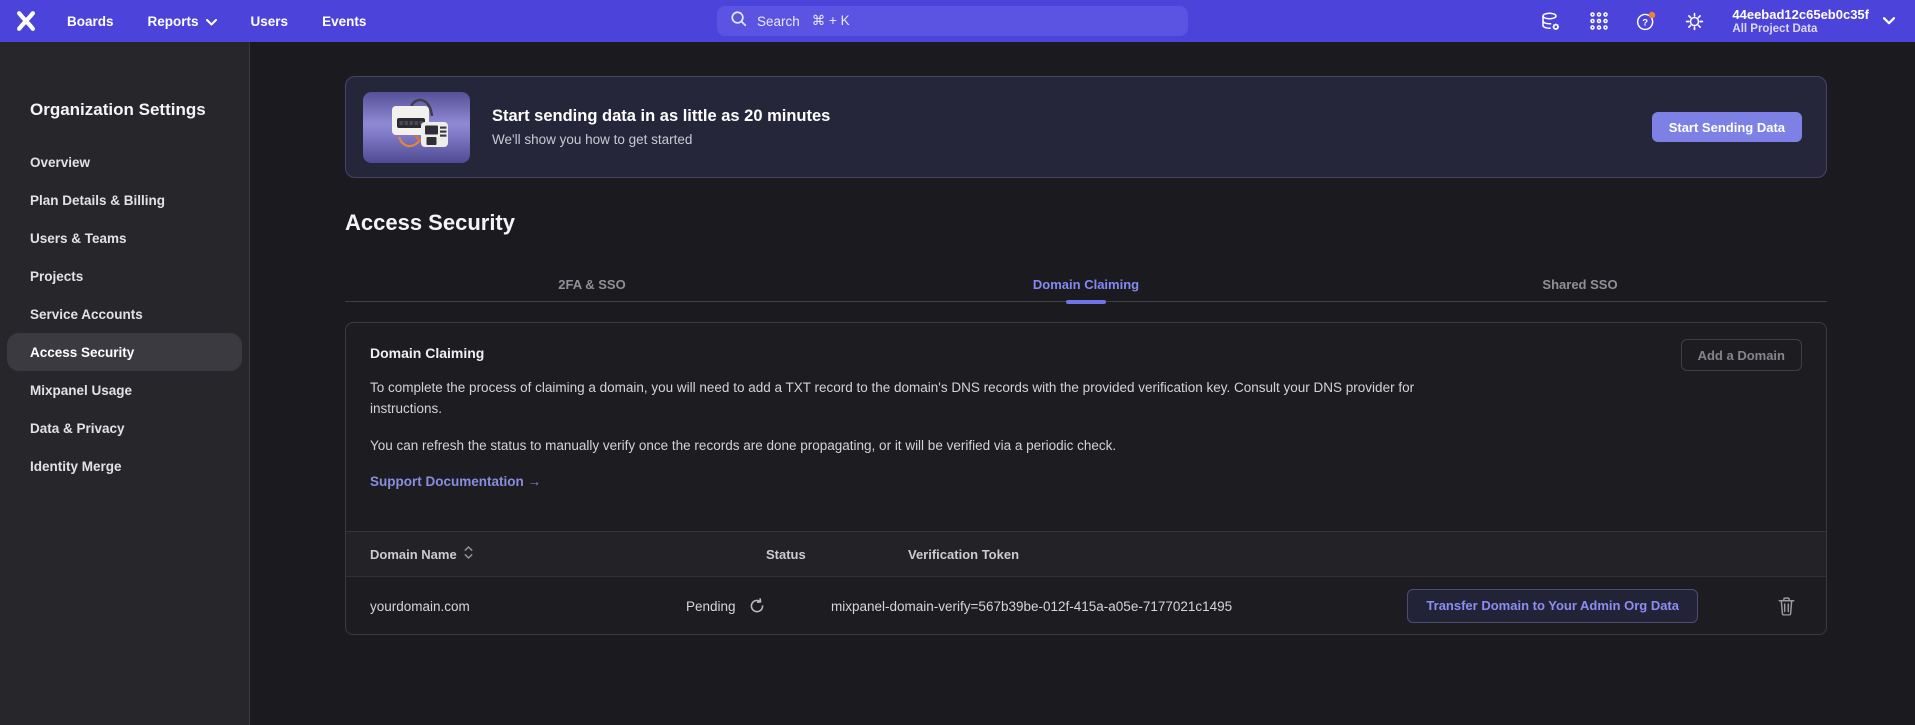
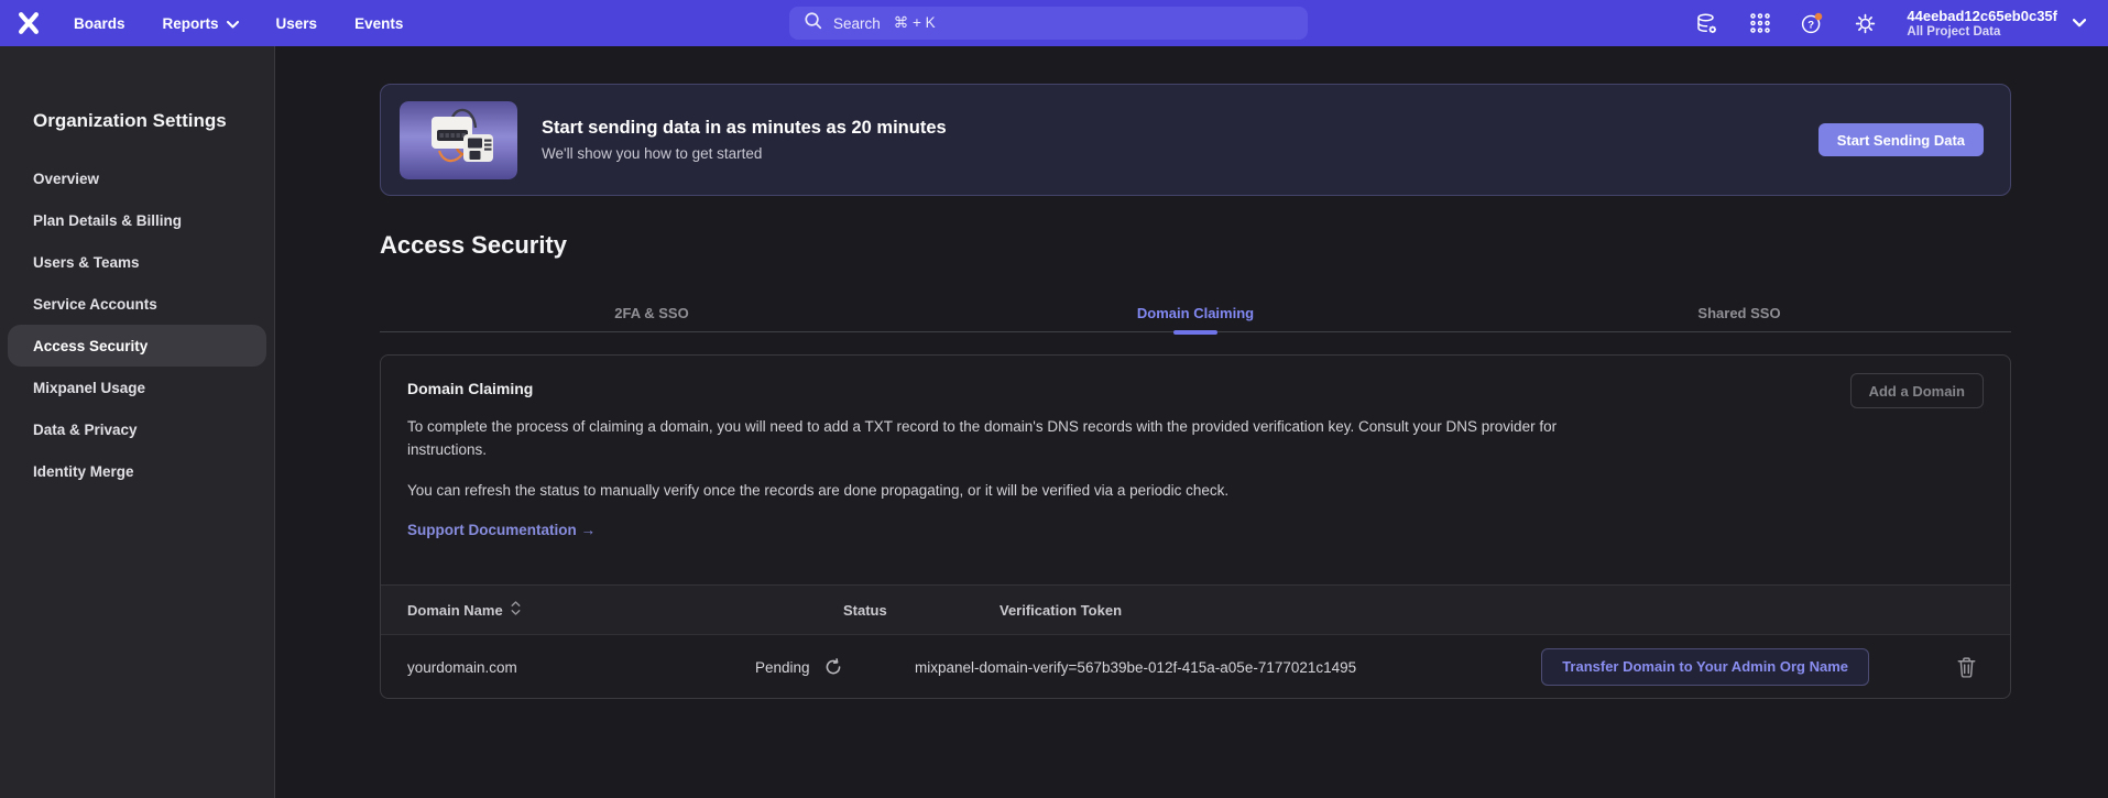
  Boards
  Reports
  Users
  Events
  Search
  ⌘ + K
  ?
  44eebad12c65eb0c35f
  All Project Data
  Organization Settings
  Overview
  Plan Details & Billing
  Users & Teams
- Projects
  Service Accounts
  Access Security
  Mixpanel Usage
  Data & Privacy
  Identity Merge
- Start sending data in as little as 20 minutes
+ Start sending data in as minutes as 20 minutes
  We'll show you how to get started
  Start Sending Data
  Access Security
  2FA & SSO
  Domain Claiming
  Shared SSO
  Domain Claiming
  Add a Domain
  To complete the process of claiming a domain, you will need to add a TXT record to the domain's DNS records with the provided verification key. Consult your DNS provider for instructions.
  You can refresh the status to manually verify once the records are done propagating, or it will be verified via a periodic check.
  Support Documentation →
  Domain Name
  Status
  Verification Token
  yourdomain.com
  Pending
  mixpanel-domain-verify=567b39be-012f-415a-a05e-7177021c1495
- Transfer Domain to Your Admin Org Data
+ Transfer Domain to Your Admin Org Name
